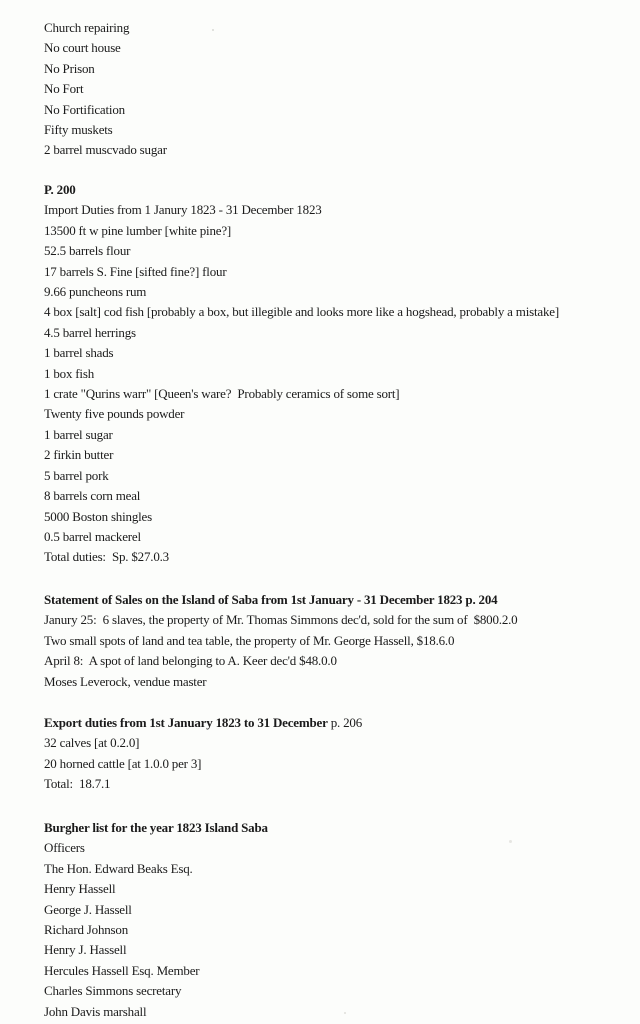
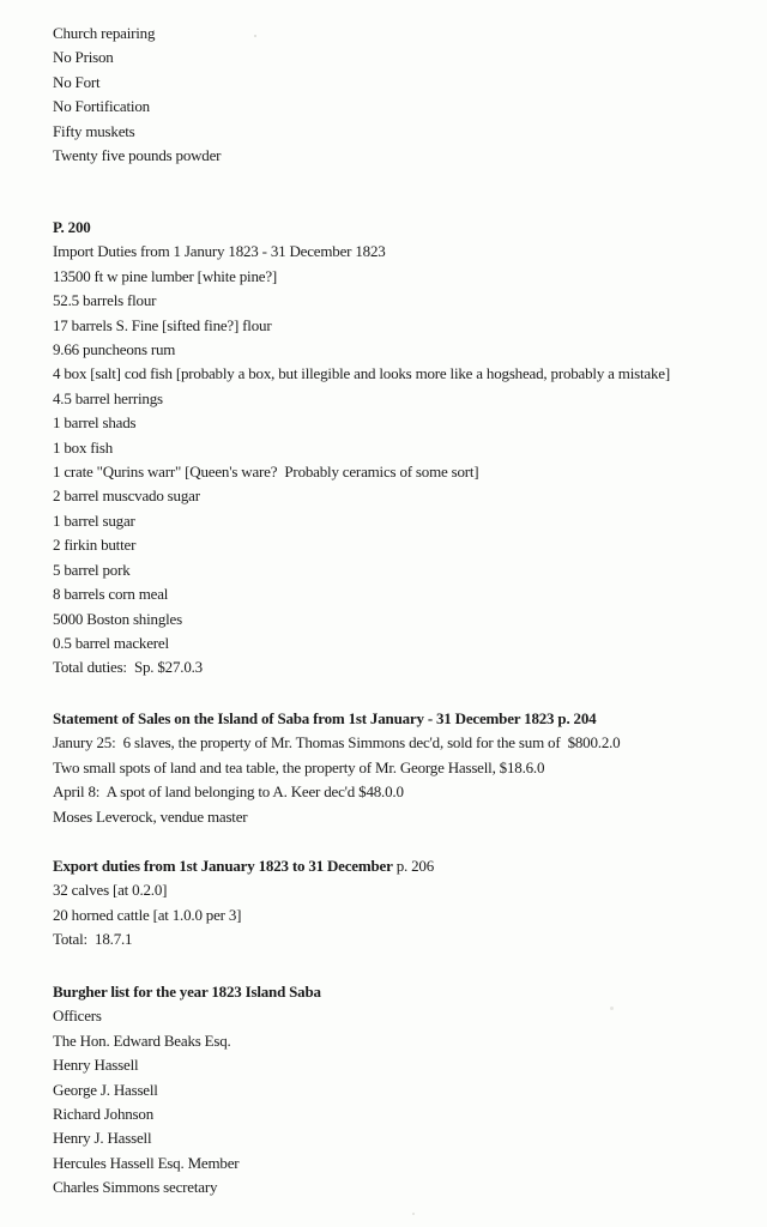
  Church repairing
- No court house
  No Prison
  No Fort
  No Fortification
  Fifty muskets
- 2 barrel muscvado sugar
+ Twenty five pounds powder
  P. 200
  Import Duties from 1 Janury 1823 - 31 December 1823
  13500 ft w pine lumber [white pine?]
  52.5 barrels flour
  17 barrels S. Fine [sifted fine?] flour
  9.66 puncheons rum
  4 box [salt] cod fish [probably a box, but illegible and looks more like a hogshead, probably a mistake]
  4.5 barrel herrings
  1 barrel shads
  1 box fish
  1 crate "Qurins warr" [Queen's ware? Probably ceramics of some sort]
- Twenty five pounds powder
+ 2 barrel muscvado sugar
  1 barrel sugar
  2 firkin butter
  5 barrel pork
  8 barrels corn meal
  5000 Boston shingles
  0.5 barrel mackerel
  Total duties: Sp. $27.0.3
  Statement of Sales on the Island of Saba from 1st January - 31 December 1823 p. 204
  Janury 25: 6 slaves, the property of Mr. Thomas Simmons dec'd, sold for the sum of $800.2.0
  Two small spots of land and tea table, the property of Mr. George Hassell, $18.6.0
  April 8: A spot of land belonging to A. Keer dec'd $48.0.0
  Moses Leverock, vendue master
  Export duties from 1st January 1823 to 31 December p. 206
  32 calves [at 0.2.0]
  20 horned cattle [at 1.0.0 per 3]
  Total: 18.7.1
  Burgher list for the year 1823 Island Saba
  Officers
  The Hon. Edward Beaks Esq.
  Henry Hassell
  George J. Hassell
  Richard Johnson
  Henry J. Hassell
  Hercules Hassell Esq. Member
  Charles Simmons secretary
- John Davis marshall
